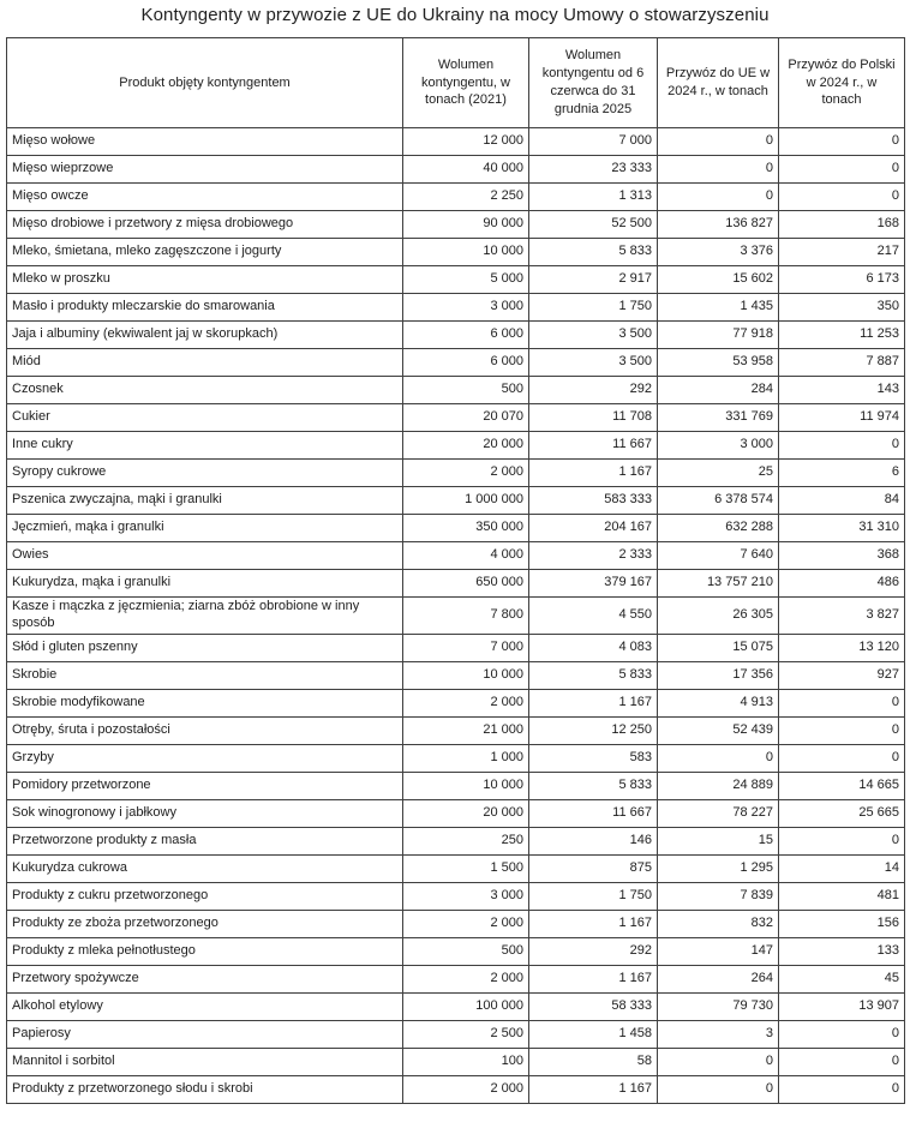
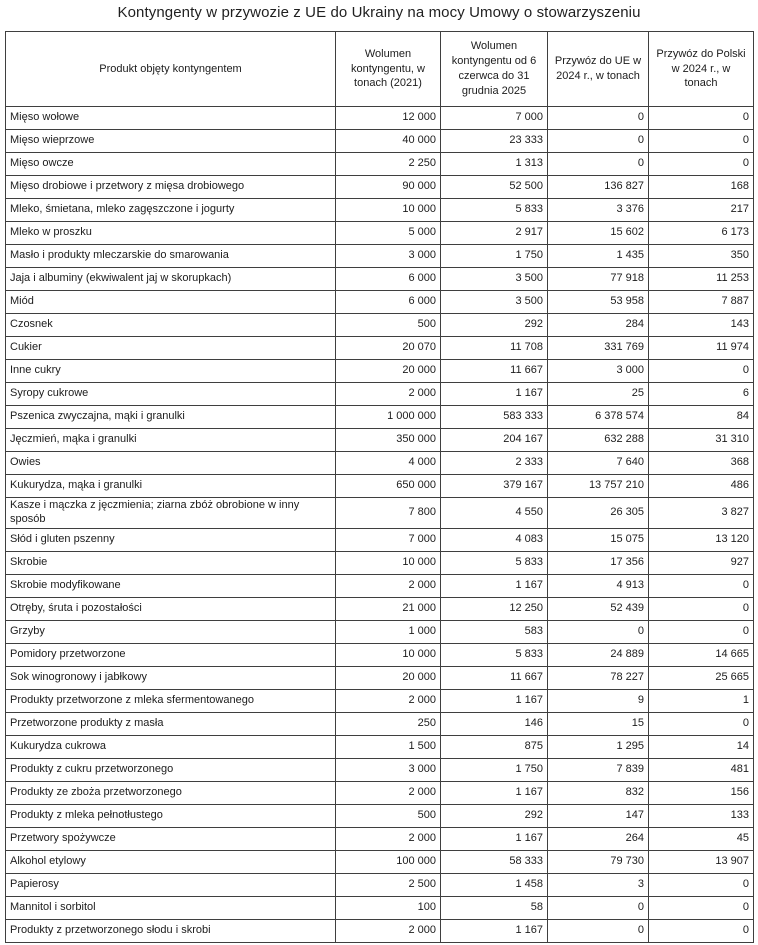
  Kontyngenty w przywozie z UE do Ukrainy na mocy Umowy o stowarzyszeniu
  Produkt objęty kontyngentem	Wolumen kontyngentu, w tonach (2021)	Wolumen kontyngentu od 6 czerwca do 31 grudnia 2025	Przywóz do UE w 2024 r., w tonach	Przywóz do Polski w 2024 r., w tonach
  Mięso wołowe	12 000	7 000	0	0
  Mięso wieprzowe	40 000	23 333	0	0
  Mięso owcze	2 250	1 313	0	0
  Mięso drobiowe i przetwory z mięsa drobiowego	90 000	52 500	136 827	168
  Mleko, śmietana, mleko zagęszczone i jogurty	10 000	5 833	3 376	217
  Mleko w proszku	5 000	2 917	15 602	6 173
  Masło i produkty mleczarskie do smarowania	3 000	1 750	1 435	350
  Jaja i albuminy (ekwiwalent jaj w skorupkach)	6 000	3 500	77 918	11 253
  Miód	6 000	3 500	53 958	7 887
  Czosnek	500	292	284	143
  Cukier	20 070	11 708	331 769	11 974
  Inne cukry	20 000	11 667	3 000	0
  Syropy cukrowe	2 000	1 167	25	6
  Pszenica zwyczajna, mąki i granulki	1 000 000	583 333	6 378 574	84
  Jęczmień, mąka i granulki	350 000	204 167	632 288	31 310
  Owies	4 000	2 333	7 640	368
  Kukurydza, mąka i granulki	650 000	379 167	13 757 210	486
  Kasze i mączka z jęczmienia; ziarna zbóż obrobione w inny sposób	7 800	4 550	26 305	3 827
  Słód i gluten pszenny	7 000	4 083	15 075	13 120
  Skrobie	10 000	5 833	17 356	927
  Skrobie modyfikowane	2 000	1 167	4 913	0
  Otręby, śruta i pozostałości	21 000	12 250	52 439	0
  Grzyby	1 000	583	0	0
  Pomidory przetworzone	10 000	5 833	24 889	14 665
  Sok winogronowy i jabłkowy	20 000	11 667	78 227	25 665
+ Produkty przetworzone z mleka sfermentowanego	2 000	1 167	9	1
  Przetworzone produkty z masła	250	146	15	0
  Kukurydza cukrowa	1 500	875	1 295	14
  Produkty z cukru przetworzonego	3 000	1 750	7 839	481
  Produkty ze zboża przetworzonego	2 000	1 167	832	156
  Produkty z mleka pełnotłustego	500	292	147	133
  Przetwory spożywcze	2 000	1 167	264	45
  Alkohol etylowy	100 000	58 333	79 730	13 907
  Papierosy	2 500	1 458	3	0
  Mannitol i sorbitol	100	58	0	0
  Produkty z przetworzonego słodu i skrobi	2 000	1 167	0	0
